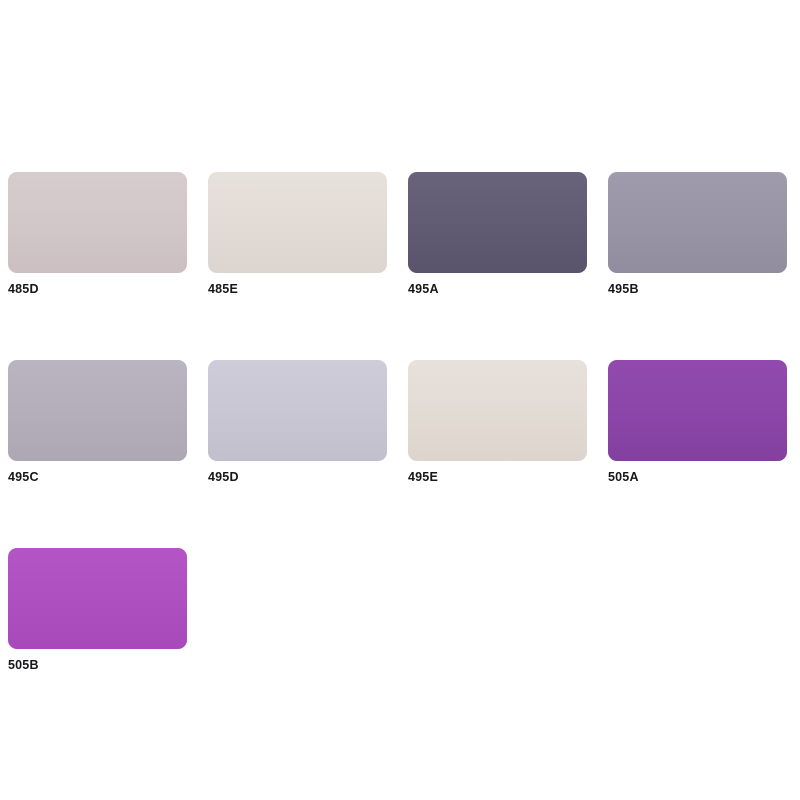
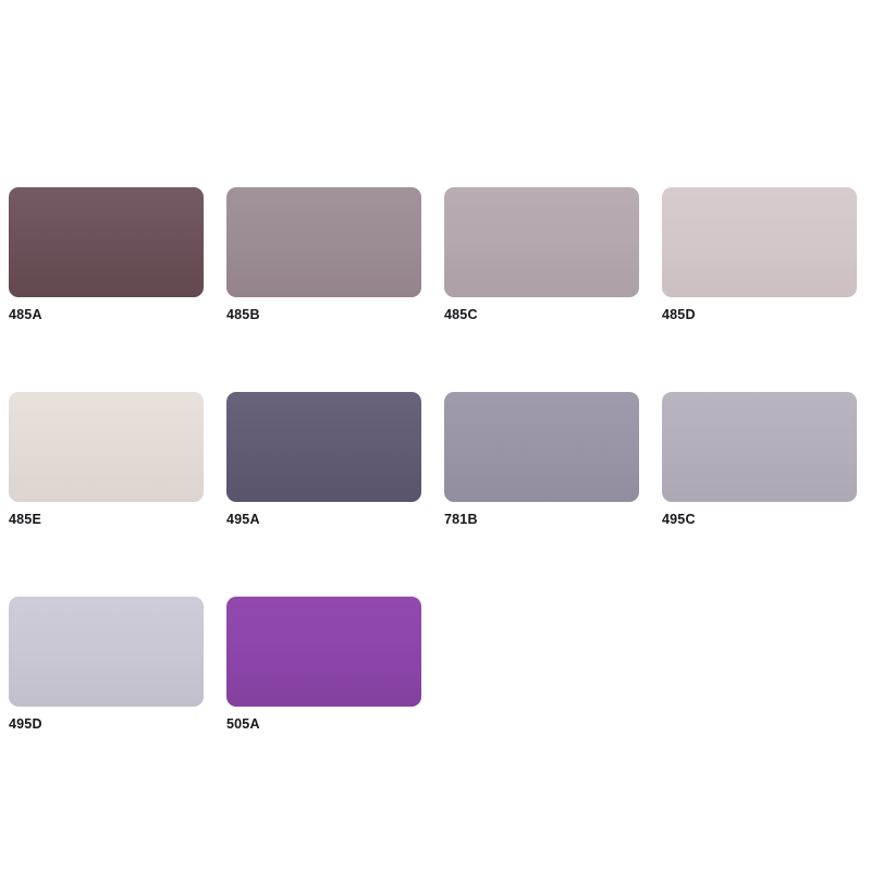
+ 485A
+ 485B
+ 485C
  485D
  485E
  495A
- 495B
+ 781B
  495C
  495D
- 495E
  505A
- 505B
